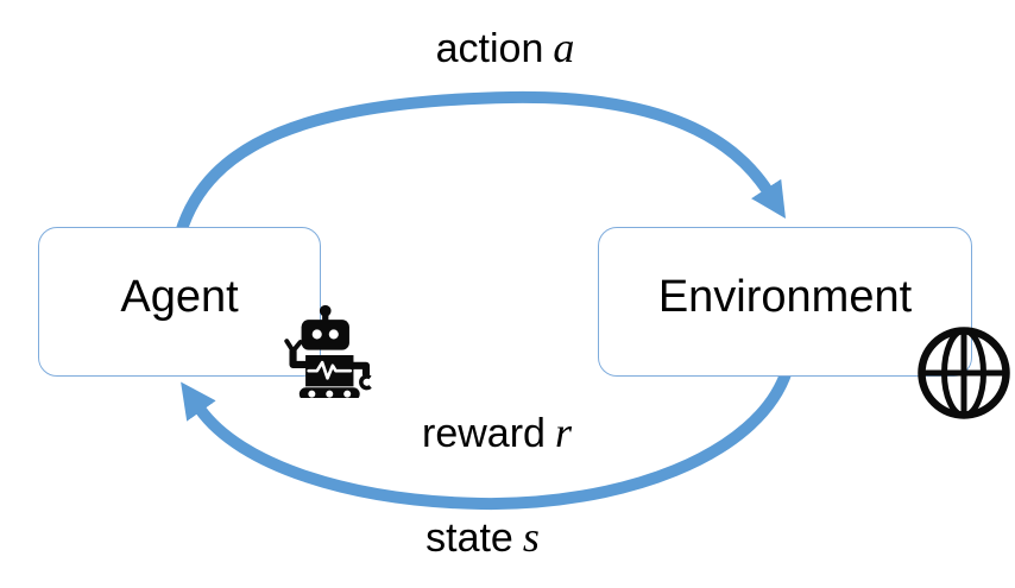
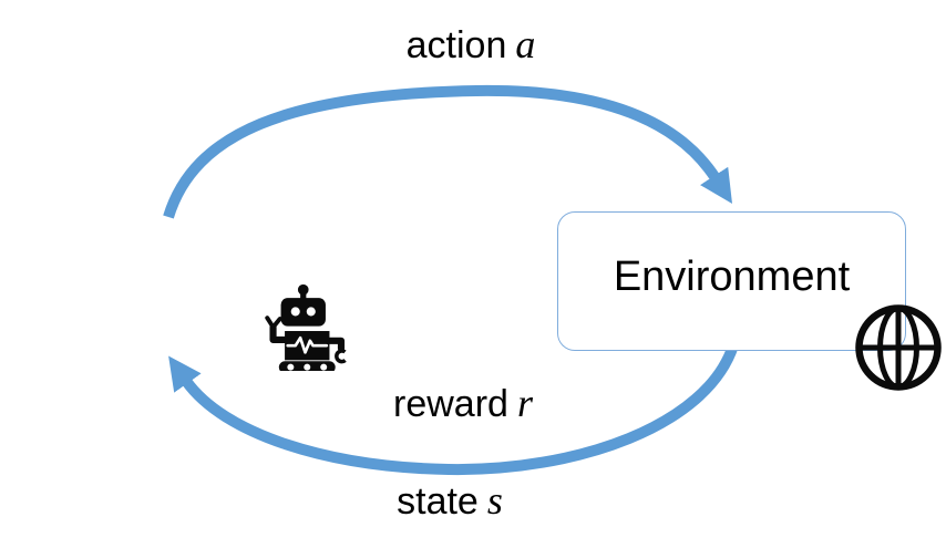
- Agent
  Environment
  action a
  reward r
  state s
